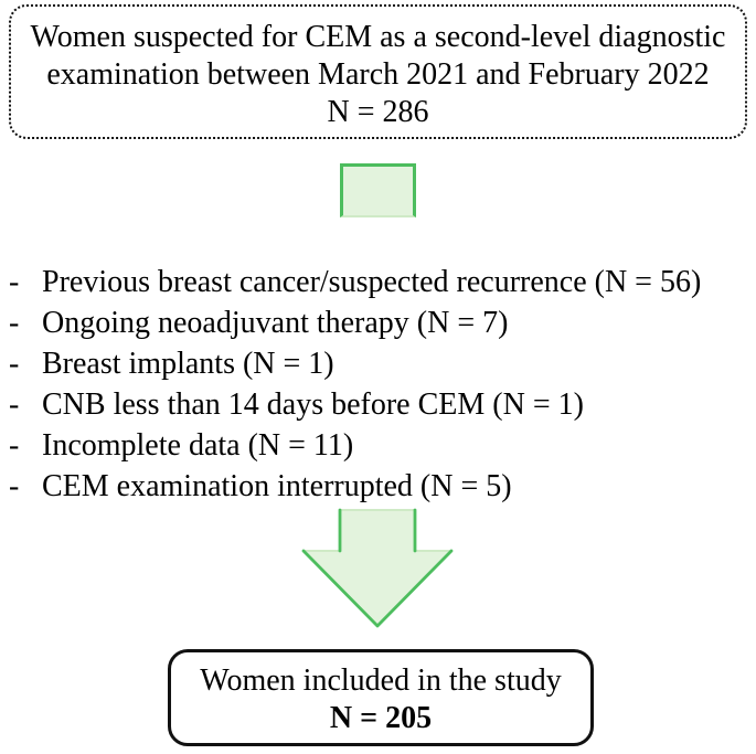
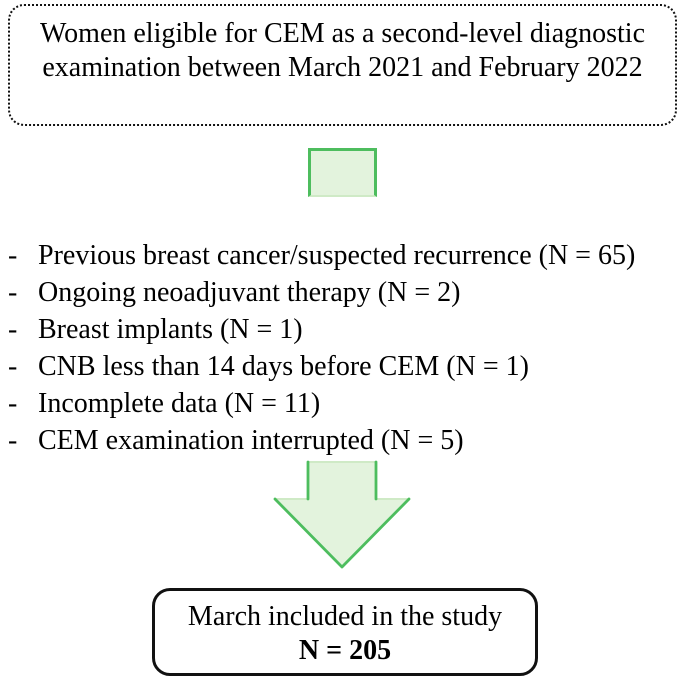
- Women suspected for CEM as a second-level diagnostic
+ Women eligible for CEM as a second-level diagnostic
  examination between March 2021 and February 2022
- N = 286
  -
- Previous breast cancer/suspected recurrence (N = 56)
+ Previous breast cancer/suspected recurrence (N = 65)
  -
- Ongoing neoadjuvant therapy (N = 7)
+ Ongoing neoadjuvant therapy (N = 2)
  -
  Breast implants (N = 1)
  -
  CNB less than 14 days before CEM (N = 1)
  -
  Incomplete data (N = 11)
  -
  CEM examination interrupted (N = 5)
- Women included in the study
+ March included in the study
  N = 205
